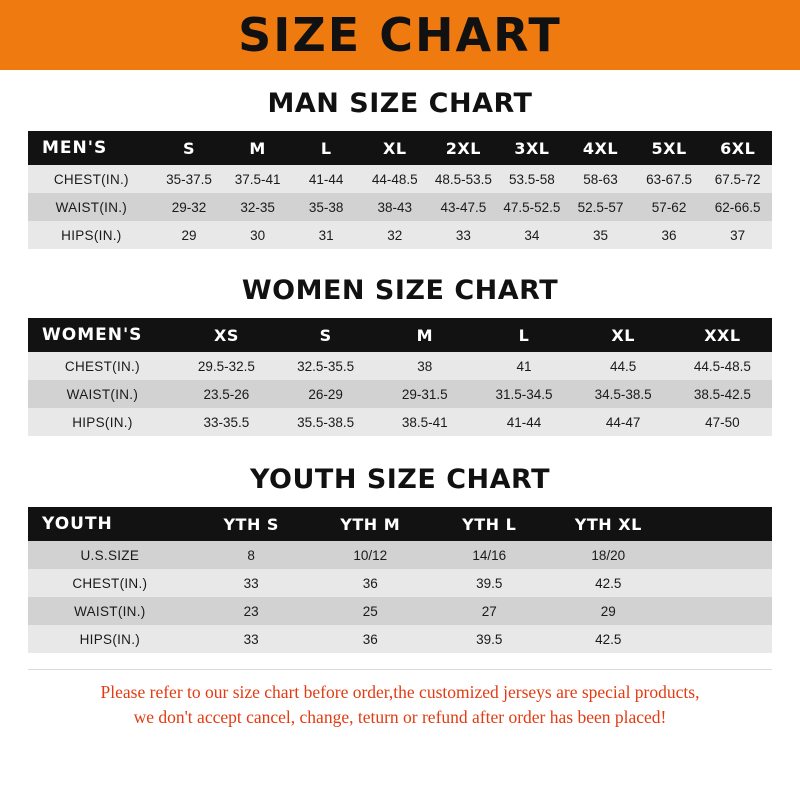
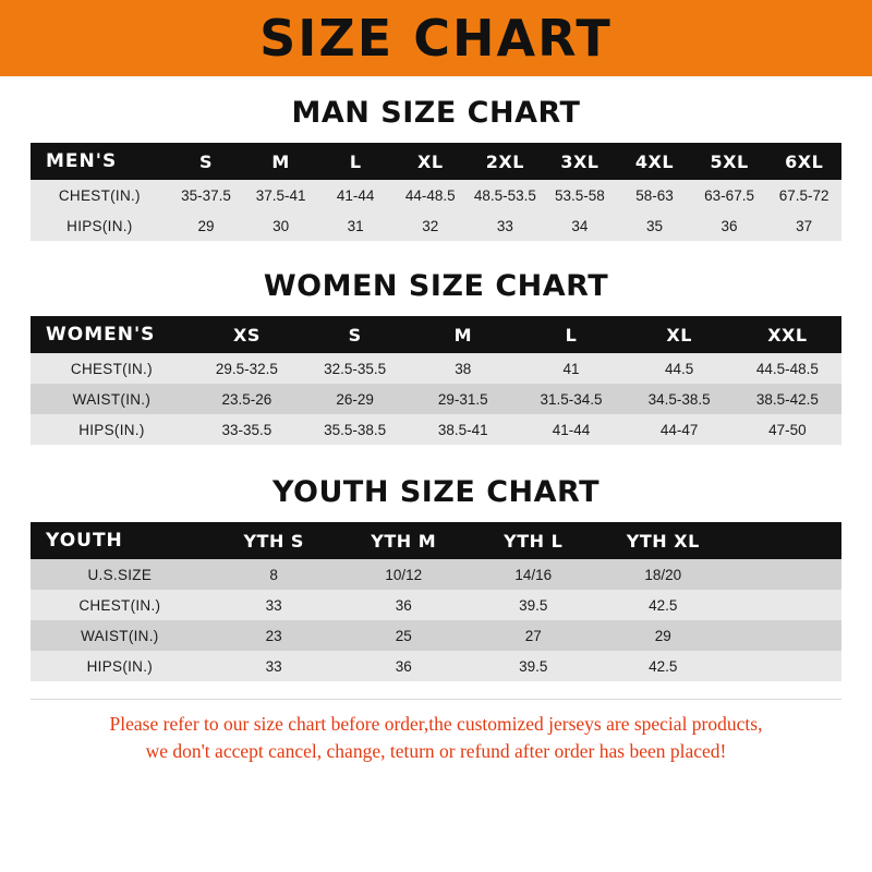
  SIZE CHART
  MAN SIZE CHART
  MEN'S	S	M	L	XL	2XL	3XL	4XL	5XL	6XL
  CHEST(IN.)	35-37.5	37.5-41	41-44	44-48.5	48.5-53.5	53.5-58	58-63	63-67.5	67.5-72
- WAIST(IN.)	29-32	32-35	35-38	38-43	43-47.5	47.5-52.5	52.5-57	57-62	62-66.5
  HIPS(IN.)	29	30	31	32	33	34	35	36	37
  WOMEN SIZE CHART
  WOMEN'S	XS	S	M	L	XL	XXL
  CHEST(IN.)	29.5-32.5	32.5-35.5	38	41	44.5	44.5-48.5
  WAIST(IN.)	23.5-26	26-29	29-31.5	31.5-34.5	34.5-38.5	38.5-42.5
  HIPS(IN.)	33-35.5	35.5-38.5	38.5-41	41-44	44-47	47-50
  YOUTH SIZE CHART
  YOUTH	YTH S	YTH M	YTH L	YTH XL
  U.S.SIZE	8	10/12	14/16	18/20
  CHEST(IN.)	33	36	39.5	42.5
  WAIST(IN.)	23	25	27	29
  HIPS(IN.)	33	36	39.5	42.5
  Please refer to our size chart before order,the customized jerseys are special products,
  we don't accept cancel, change, teturn or refund after order has been placed!
